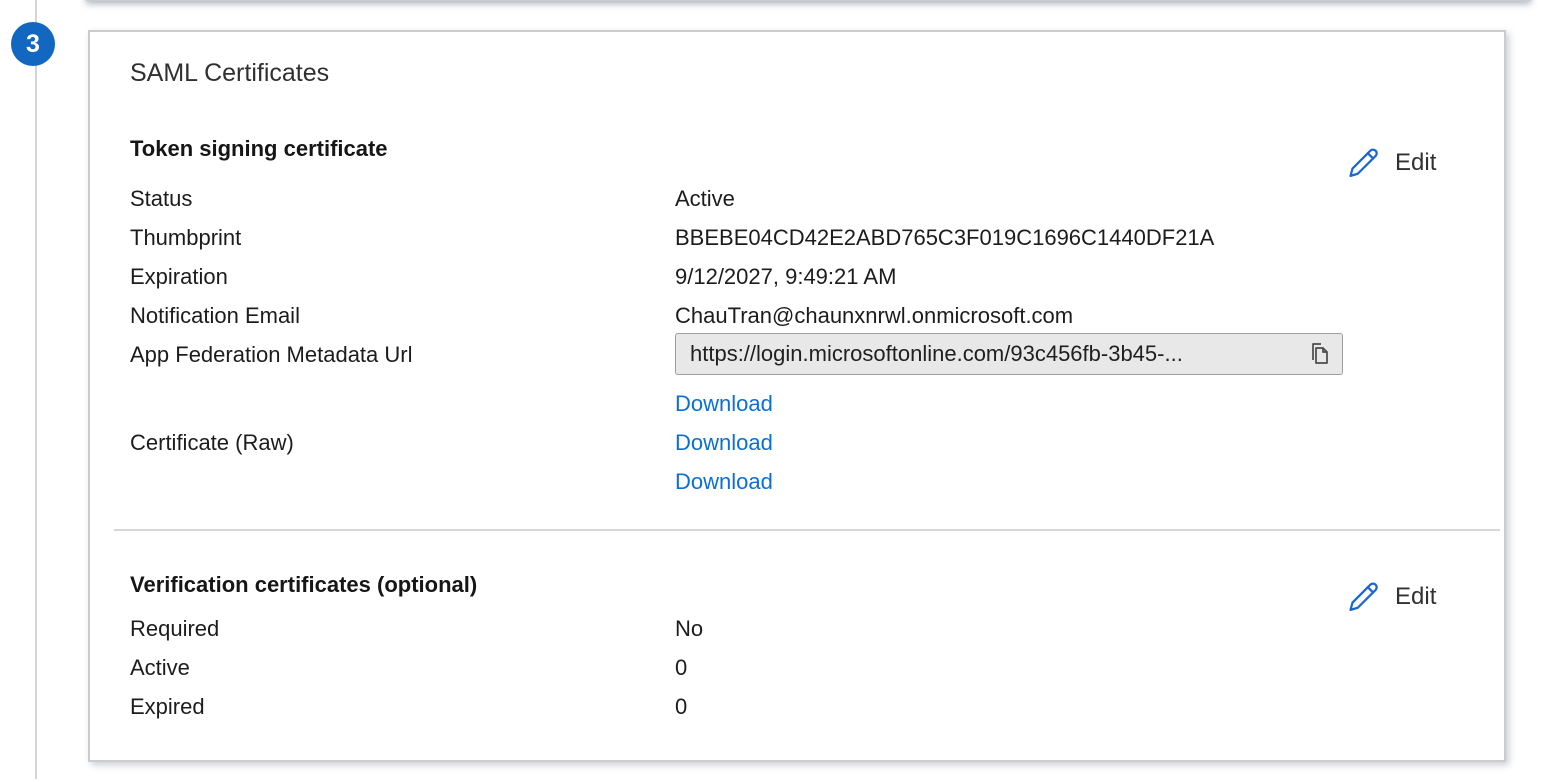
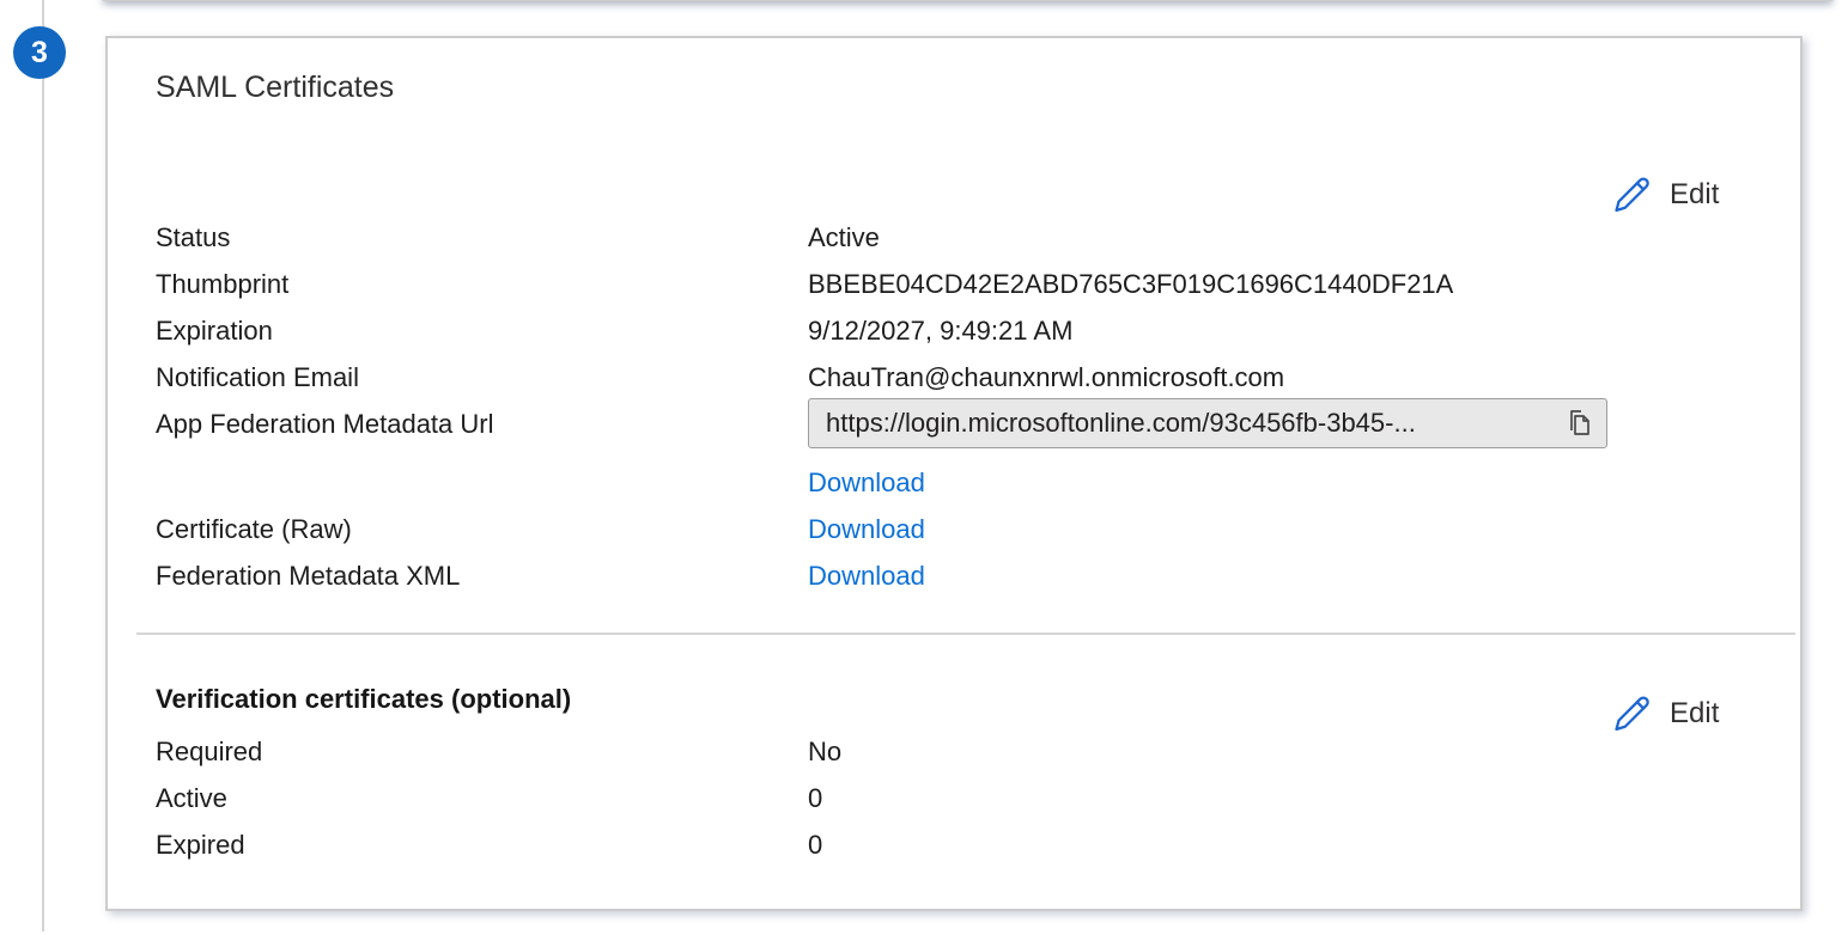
  3
  SAML Certificates
- Token signing certificate
  Edit
  Status
  Active
  Thumbprint
  BBEBE04CD42E2ABD765C3F019C1696C1440DF21A
  Expiration
  9/12/2027, 9:49:21 AM
  Notification Email
  ChauTran@chaunxnrwl.onmicrosoft.com
  App Federation Metadata Url
  https://login.microsoftonline.com/93c456fb-3b45-...
  Download
  Certificate (Raw)
  Download
+ Federation Metadata XML
  Download
  Verification certificates (optional)
  Edit
  Required
  No
  Active
  0
  Expired
  0
